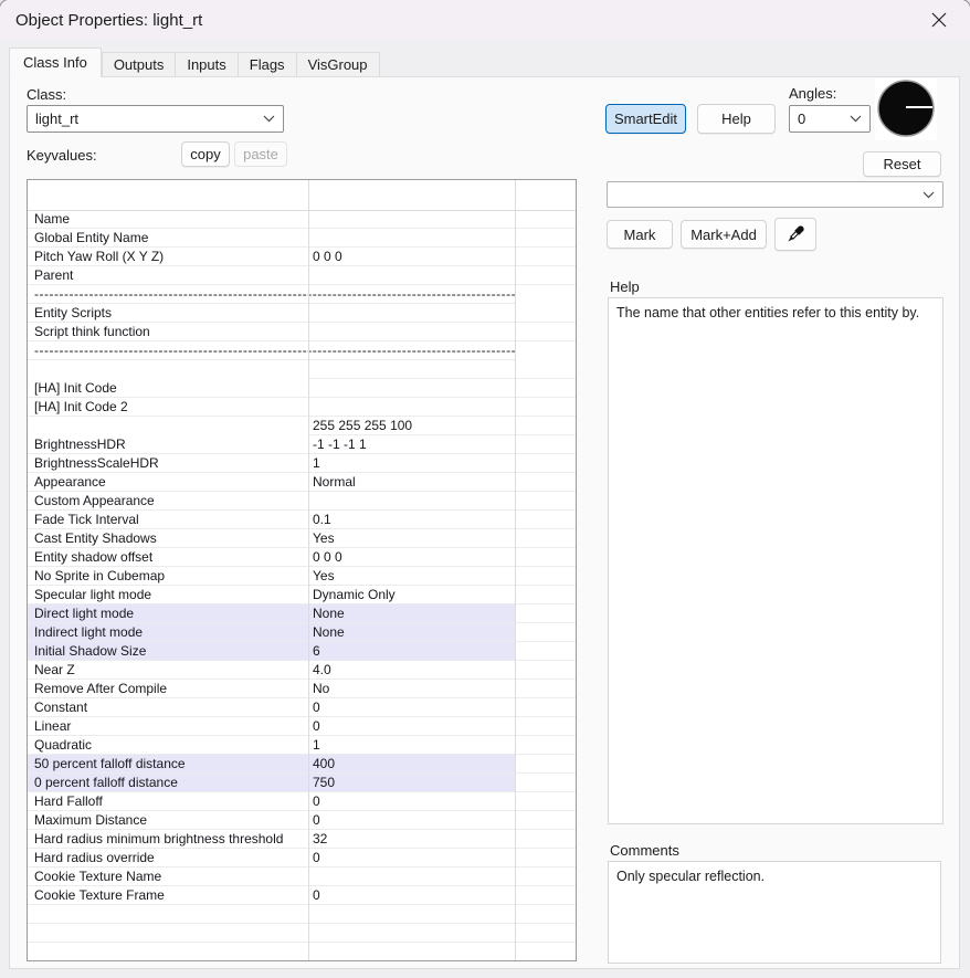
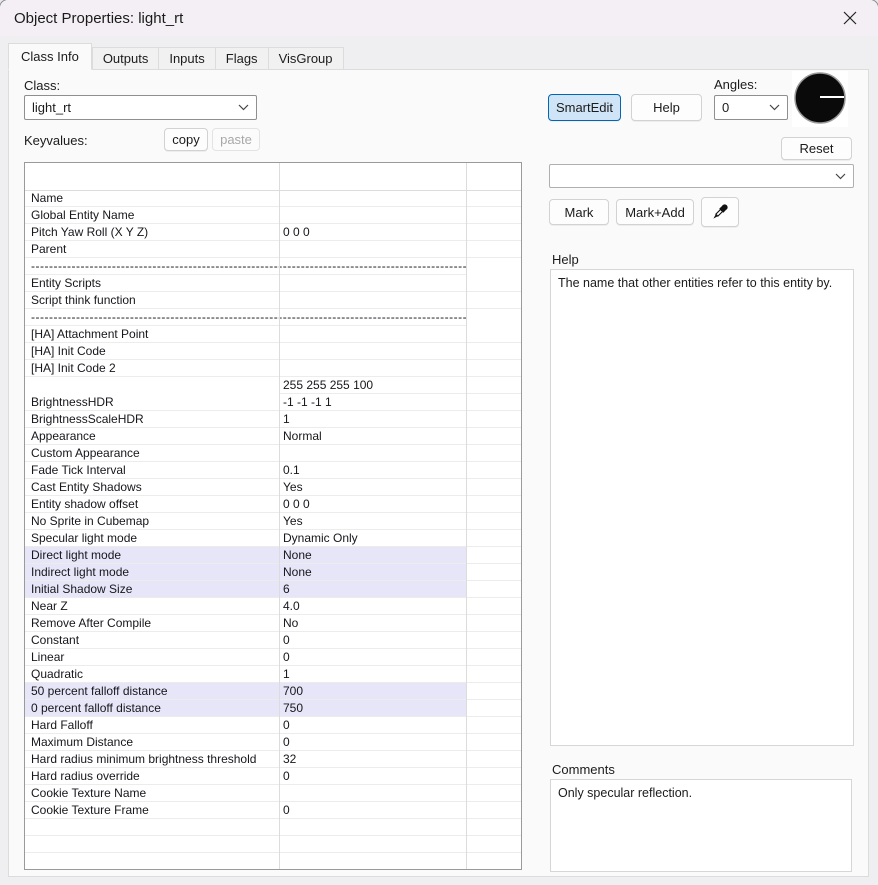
  Object Properties: light_rt
  Class Info
  Outputs
  Inputs
  Flags
  VisGroup
  Class:
  light_rt
  Keyvalues:
  copy
  paste
  SmartEdit
  Help
  Angles:
  0
  Reset
  Mark
  Mark+Add
  Help
  The name that other entities refer to this entity by.
  Comments
  Only specular reflection.
  Name
  Global Entity Name
  Pitch Yaw Roll (X Y Z)
  0 0 0
  Parent
  -------------------------------------------------------------------------------------------------
  Entity Scripts
  Script think function
  -------------------------------------------------------------------------------------------------
+ [HA] Attachment Point
  [HA] Init Code
  [HA] Init Code 2
  255 255 255 100
  BrightnessHDR
  -1 -1 -1 1
  BrightnessScaleHDR
  1
  Appearance
  Normal
  Custom Appearance
  Fade Tick Interval
  0.1
  Cast Entity Shadows
  Yes
  Entity shadow offset
  0 0 0
  No Sprite in Cubemap
  Yes
  Specular light mode
  Dynamic Only
  Direct light mode
  None
  Indirect light mode
  None
  Initial Shadow Size
  6
  Near Z
  4.0
  Remove After Compile
  No
  Constant
  0
  Linear
  0
  Quadratic
  1
  50 percent falloff distance
- 400
+ 700
  0 percent falloff distance
  750
  Hard Falloff
  0
  Maximum Distance
  0
  Hard radius minimum brightness threshold
  32
  Hard radius override
  0
  Cookie Texture Name
  Cookie Texture Frame
  0
